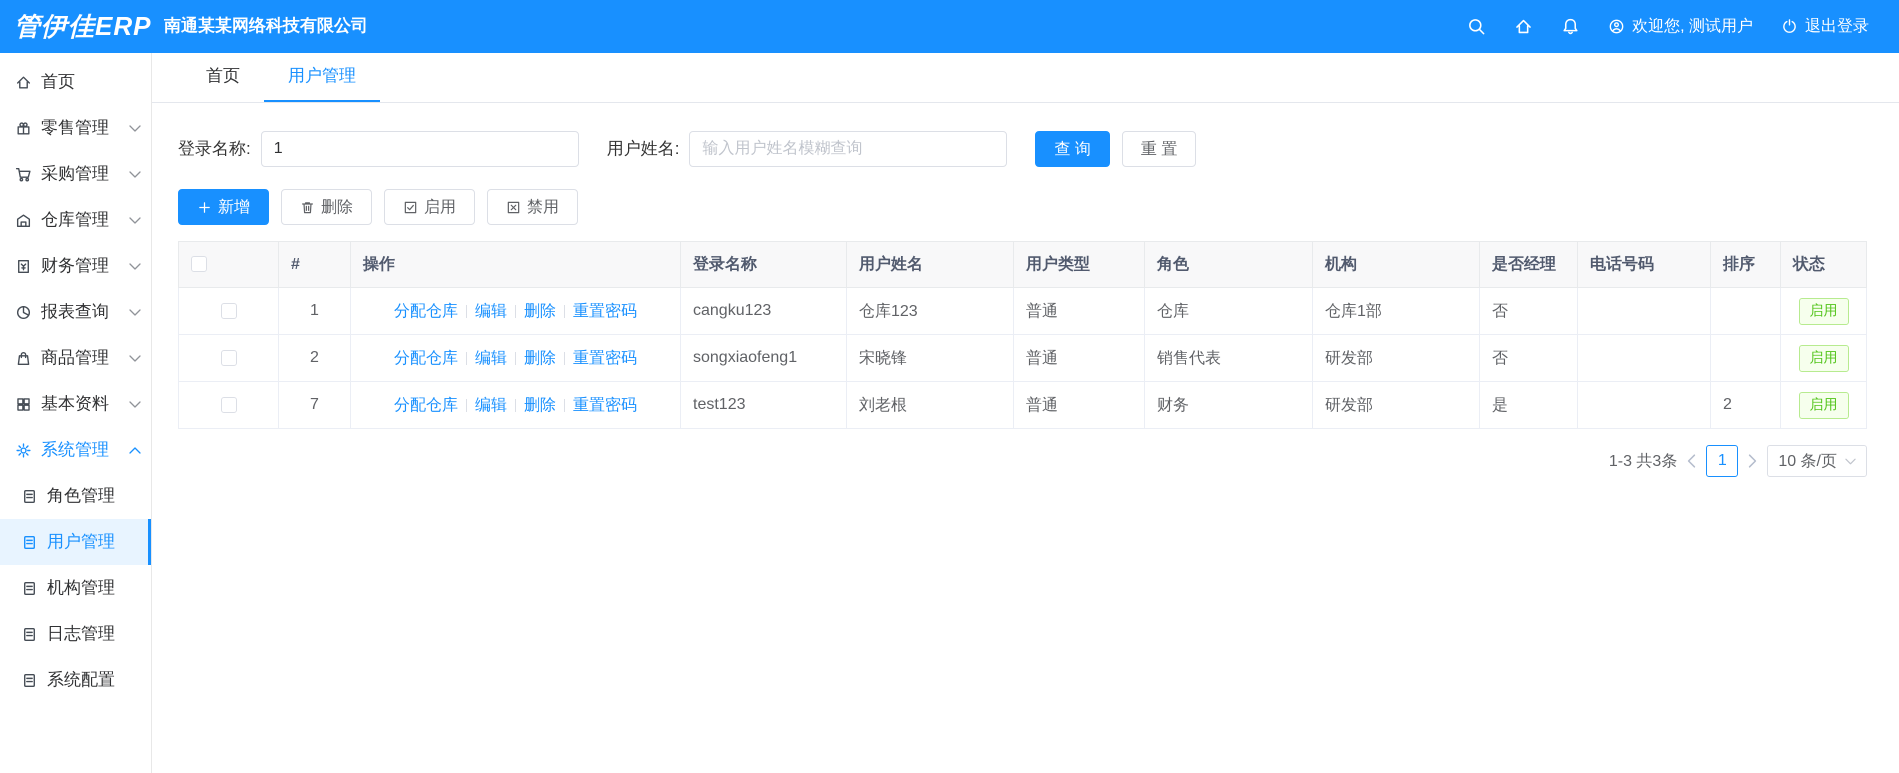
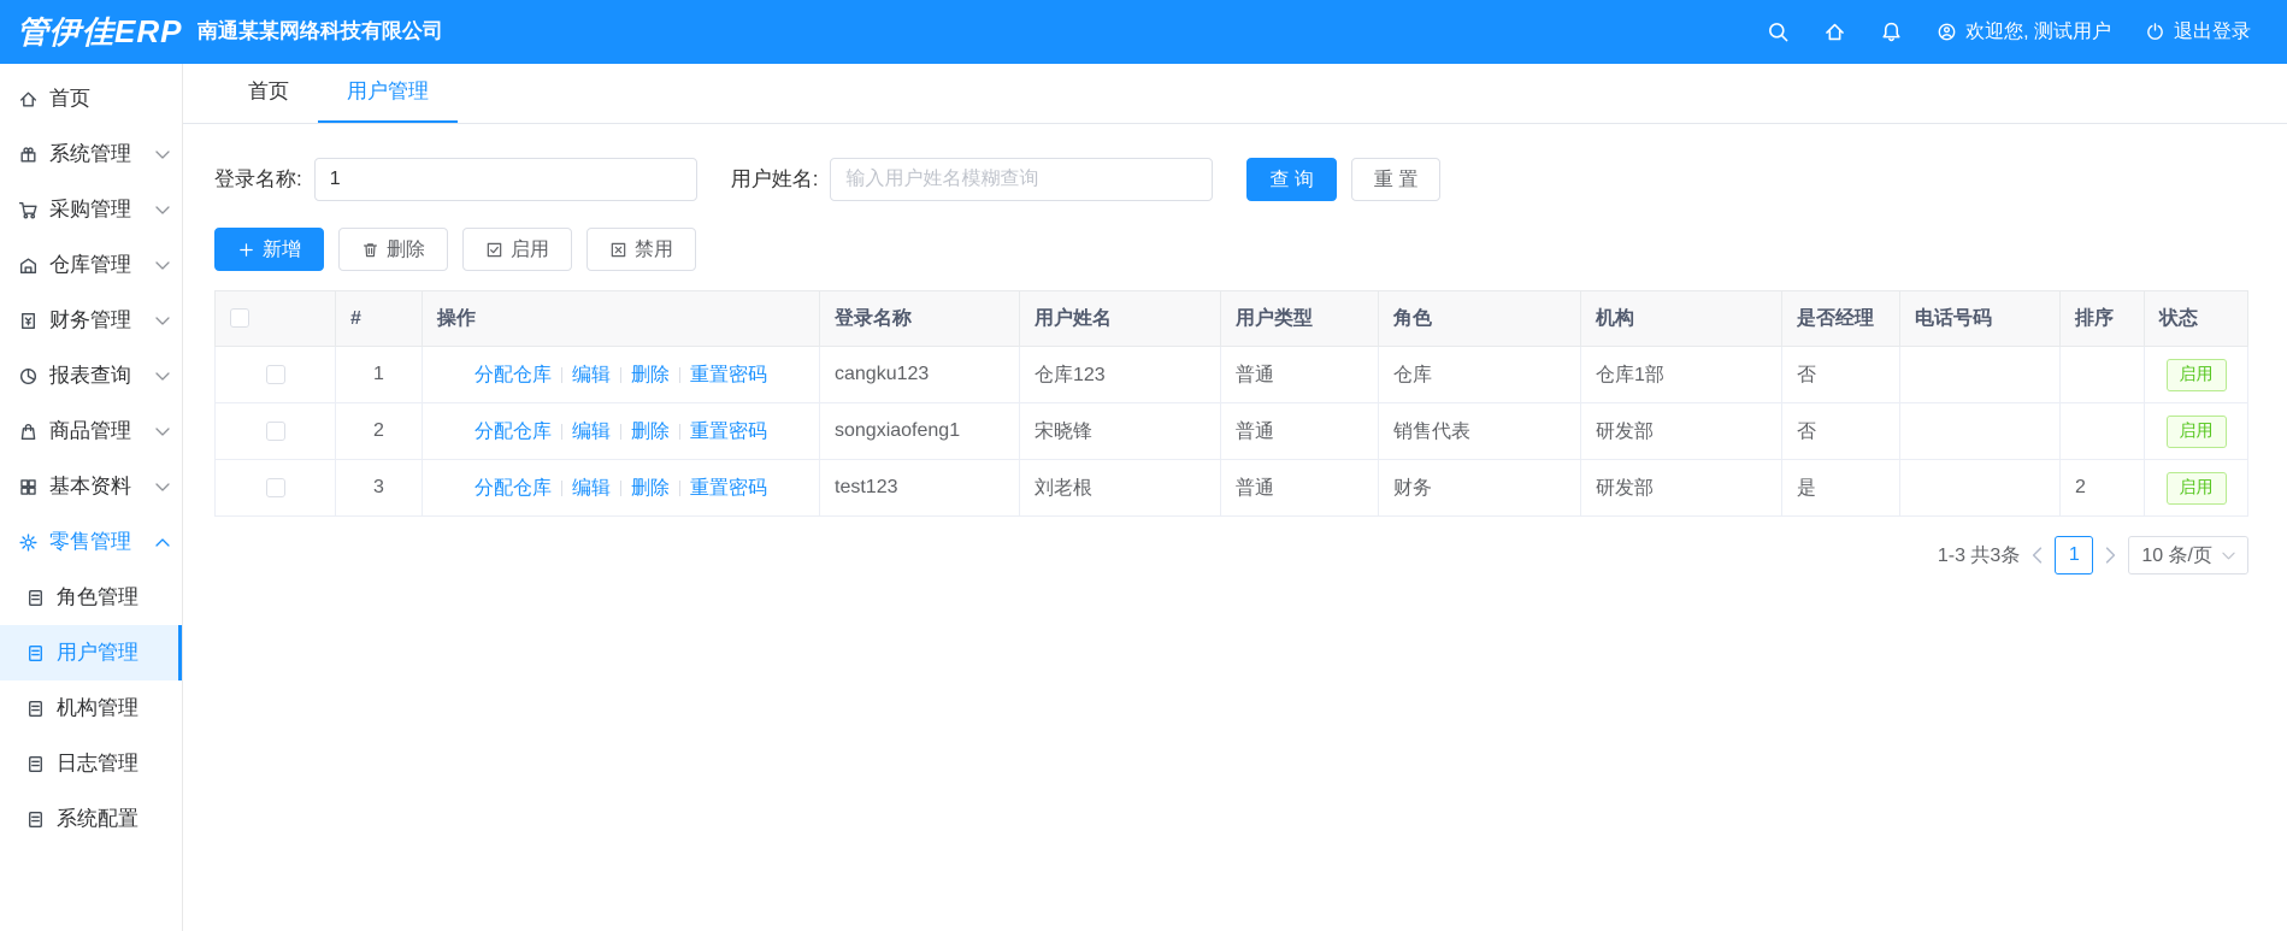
  管伊佳ERP
  南通某某网络科技有限公司
  欢迎您, 测试用户
  退出登录
  首页
- 零售管理
+ 系统管理
  采购管理
  仓库管理
  财务管理
  报表查询
  商品管理
  基本资料
- 系统管理
+ 零售管理
  角色管理
  用户管理
  机构管理
  日志管理
  系统配置
  首页
  用户管理
  登录名称:
  1
  用户姓名:
  输入用户姓名模糊查询
  查 询
  重 置
  新增
  删除
  启用
  禁用
  	#	操作	登录名称	用户姓名	用户类型	角色	机构	是否经理	电话号码	排序	状态
  	1	分配仓库 编辑 删除 重置密码	cangku123	仓库123	普通	仓库	仓库1部	否			启用
  	2	分配仓库 编辑 删除 重置密码	songxiaofeng1	宋晓锋	普通	销售代表	研发部	否			启用
- 	7	分配仓库 编辑 删除 重置密码	test123	刘老根	普通	财务	研发部	是		2	启用
+ 	3	分配仓库 编辑 删除 重置密码	test123	刘老根	普通	财务	研发部	是		2	启用
  1-3 共3条
  1
  10 条/页
